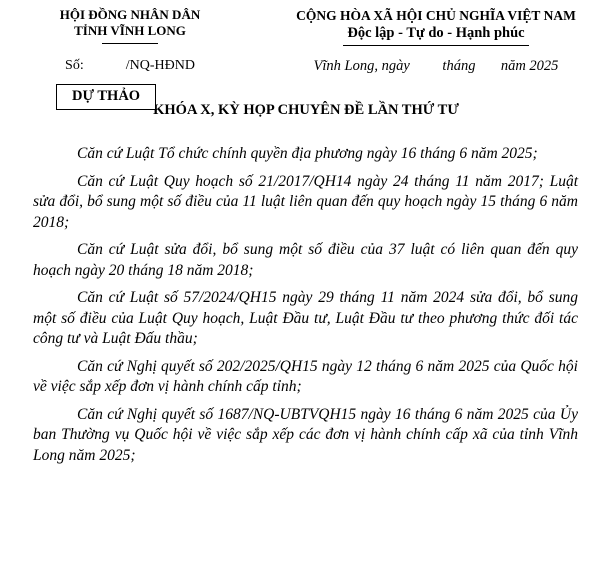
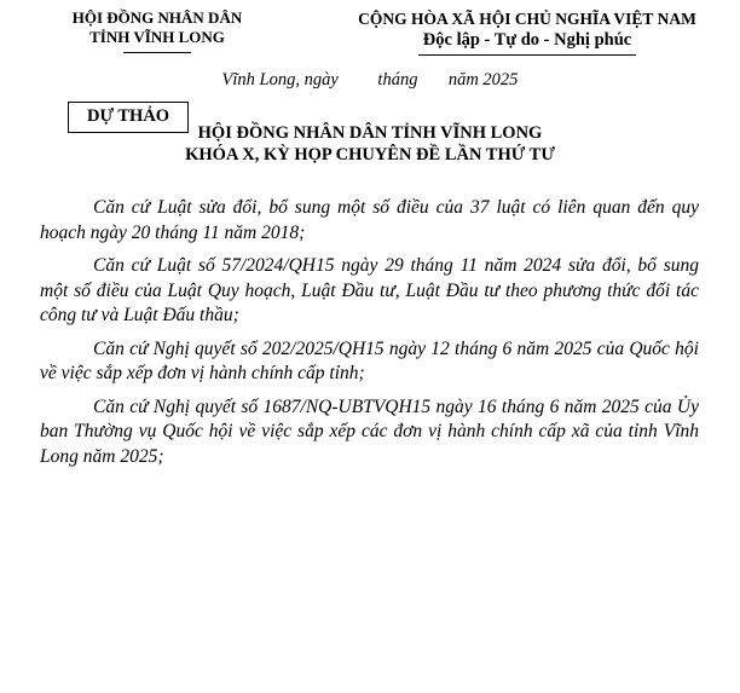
  HỘI ĐỒNG NHÂN DÂN
  TỈNH VĨNH LONG
  CỘNG HÒA XÃ HỘI CHỦ NGHĨA VIỆT NAM
- Độc lập - Tự do - Hạnh phúc
+ Độc lập - Tự do - Nghị phúc
- Số: /NQ-HĐND
  Vĩnh Long, ngày tháng năm 2025
  DỰ THẢO
+ HỘI ĐỒNG NHÂN DÂN TỈNH VĨNH LONG
  KHÓA X, KỲ HỌP CHUYÊN ĐỀ LẦN THỨ TƯ
- Căn cứ Luật Tổ chức chính quyền địa phương ngày 16 tháng 6 năm 2025;
- Căn cứ Luật Quy hoạch số 21/2017/QH14 ngày 24 tháng 11 năm 2017; Luật sửa đổi, bổ sung một số điều của 11 luật liên quan đến quy hoạch ngày 15 tháng 6 năm 2018;
- Căn cứ Luật sửa đổi, bổ sung một số điều của 37 luật có liên quan đến quy hoạch ngày 20 tháng 18 năm 2018;
+ Căn cứ Luật sửa đổi, bổ sung một số điều của 37 luật có liên quan đến quy hoạch ngày 20 tháng 11 năm 2018;
  Căn cứ Luật số 57/2024/QH15 ngày 29 tháng 11 năm 2024 sửa đổi, bổ sung một số điều của Luật Quy hoạch, Luật Đầu tư, Luật Đầu tư theo phương thức đối tác công tư và Luật Đấu thầu;
  Căn cứ Nghị quyết số 202/2025/QH15 ngày 12 tháng 6 năm 2025 của Quốc hội về việc sắp xếp đơn vị hành chính cấp tỉnh;
  Căn cứ Nghị quyết số 1687/NQ-UBTVQH15 ngày 16 tháng 6 năm 2025 của Ủy ban Thường vụ Quốc hội về việc sắp xếp các đơn vị hành chính cấp xã của tỉnh Vĩnh Long năm 2025;
